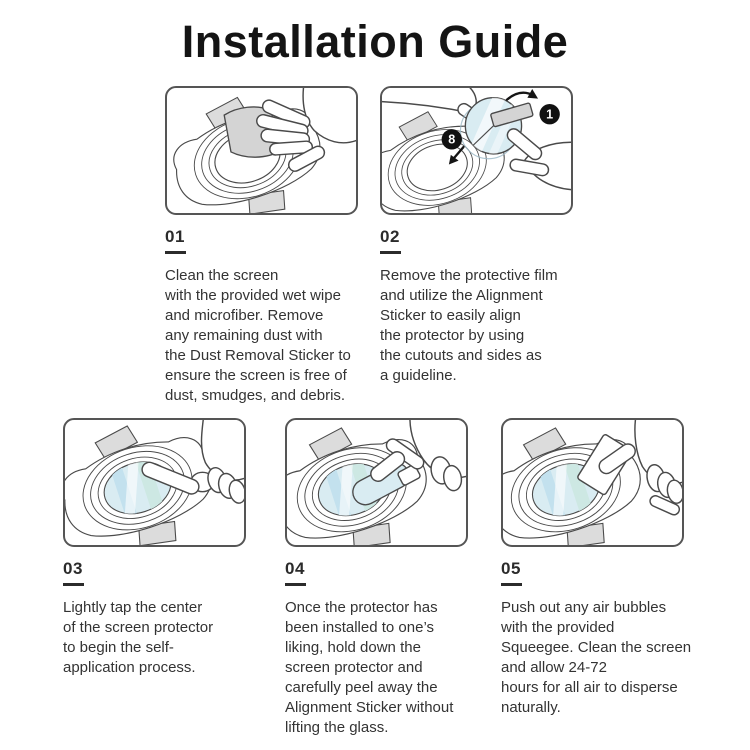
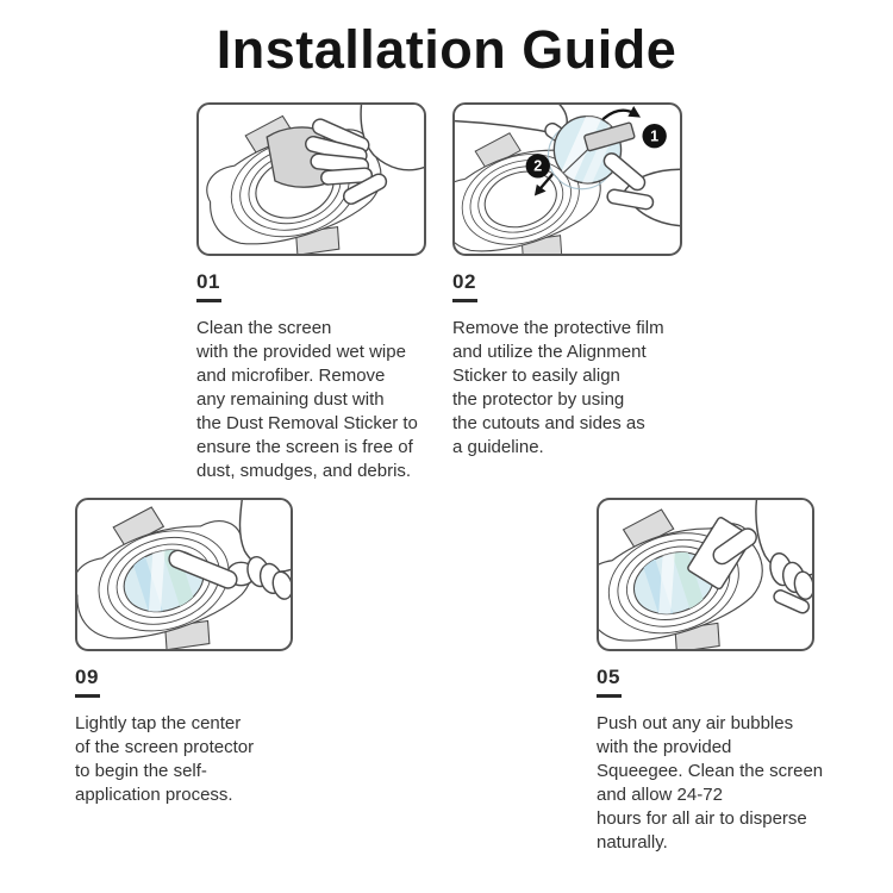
  Installation Guide
  01
  Clean the screen
  with the provided wet wipe
  and microfiber. Remove
  any remaining dust with
  the Dust Removal Sticker to
  ensure the screen is free of
  dust, smudges, and debris.
  1
- 8
+ 2
  02
  Remove the protective film
  and utilize the Alignment
  Sticker to easily align
  the protector by using
  the cutouts and sides as
  a guideline.
- 03
+ 09
  Lightly tap the center
  of the screen protector
  to begin the self-
  application process.
- 04
- Once the protector has
- been installed to one’s
- liking, hold down the
- screen protector and
- carefully peel away the
- Alignment Sticker without
- lifting the glass.
  05
  Push out any air bubbles
  with the provided
  Squeegee. Clean the screen
  and allow 24-72
  hours for all air to disperse
  naturally.
